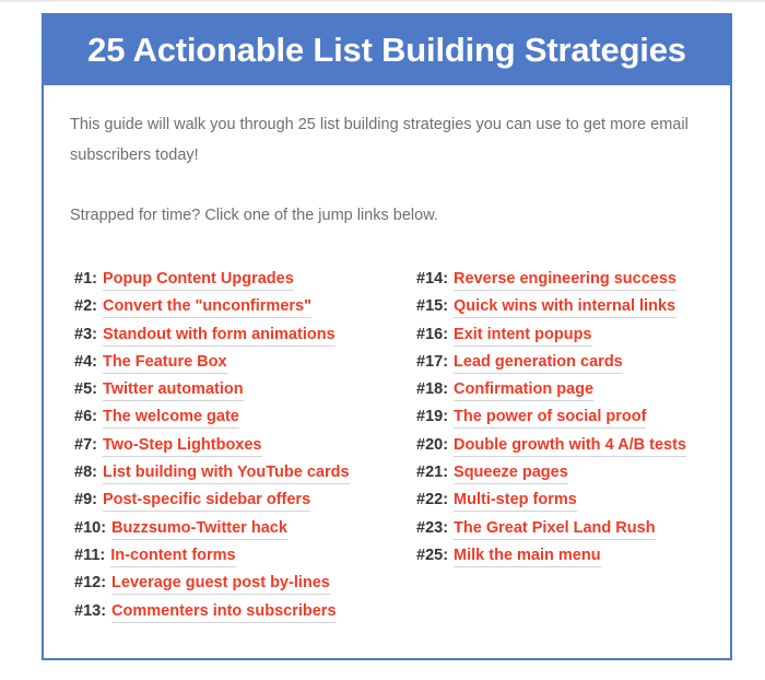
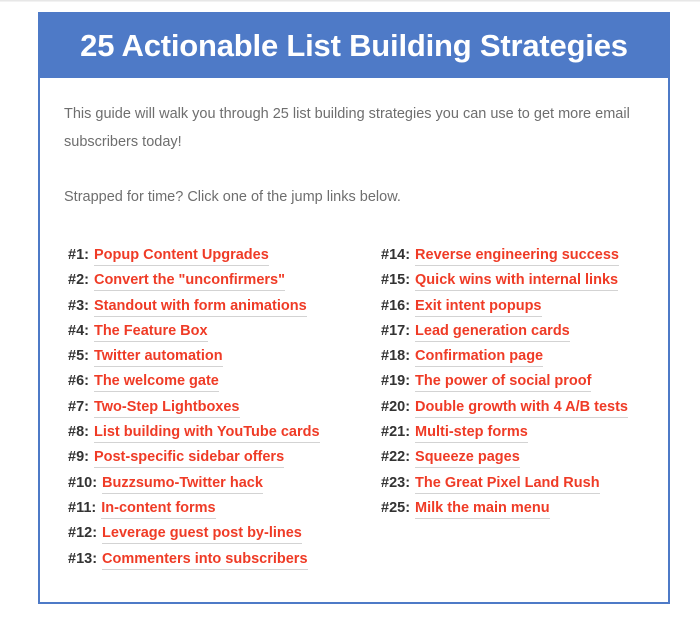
  25 Actionable List Building Strategies
  This guide will walk you through 25 list building strategies you can use to get more email subscribers today!
  Strapped for time? Click one of the jump links below.
  #1:
  Popup Content Upgrades
  #2:
  Convert the "unconfirmers"
  #3:
  Standout with form animations
  #4:
  The Feature Box
  #5:
  Twitter automation
  #6:
  The welcome gate
  #7:
  Two-Step Lightboxes
  #8:
  List building with YouTube cards
  #9:
  Post-specific sidebar offers
  #10:
  Buzzsumo-Twitter hack
  #11:
  In-content forms
  #12:
  Leverage guest post by-lines
  #13:
  Commenters into subscribers
  #14:
  Reverse engineering success
  #15:
  Quick wins with internal links
  #16:
  Exit intent popups
  #17:
  Lead generation cards
  #18:
  Confirmation page
  #19:
  The power of social proof
  #20:
  Double growth with 4 A/B tests
  #21:
- Squeeze pages
+ Multi-step forms
  #22:
- Multi-step forms
+ Squeeze pages
  #23:
  The Great Pixel Land Rush
  #25:
  Milk the main menu
